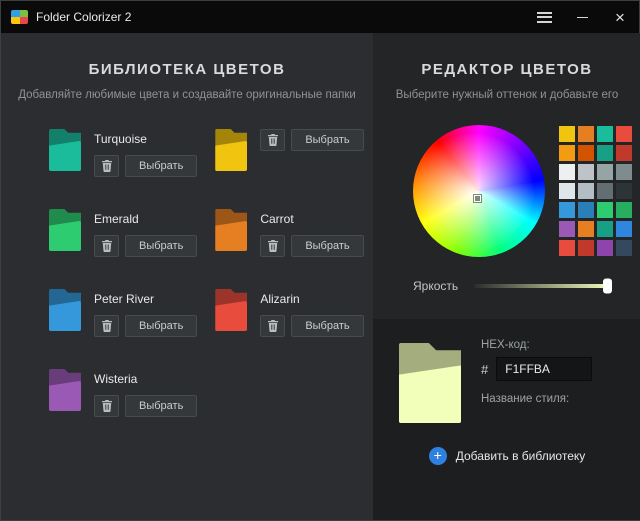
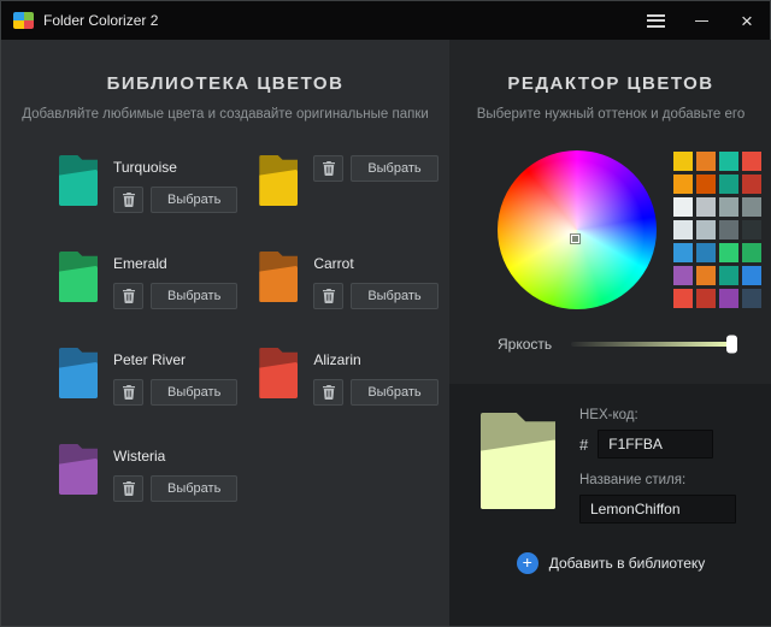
  Folder Colorizer 2
  ×
  БИБЛИОТЕКА ЦВЕТОВ
  Добавляйте любимые цвета и создавайте оригинальные папки
  Turquoise
  Выбрать
  Выбрать
  Emerald
  Выбрать
  Carrot
  Выбрать
  Peter River
  Выбрать
  Alizarin
  Выбрать
  Wisteria
  Выбрать
  РЕДАКТОР ЦВЕТОВ
  Выберите нужный оттенок и добавьте его
  Яркость
  HEX-код:
  #
  F1FFBA
  Название стиля:
+ LemonChiffon
  +
  Добавить в библиотеку
